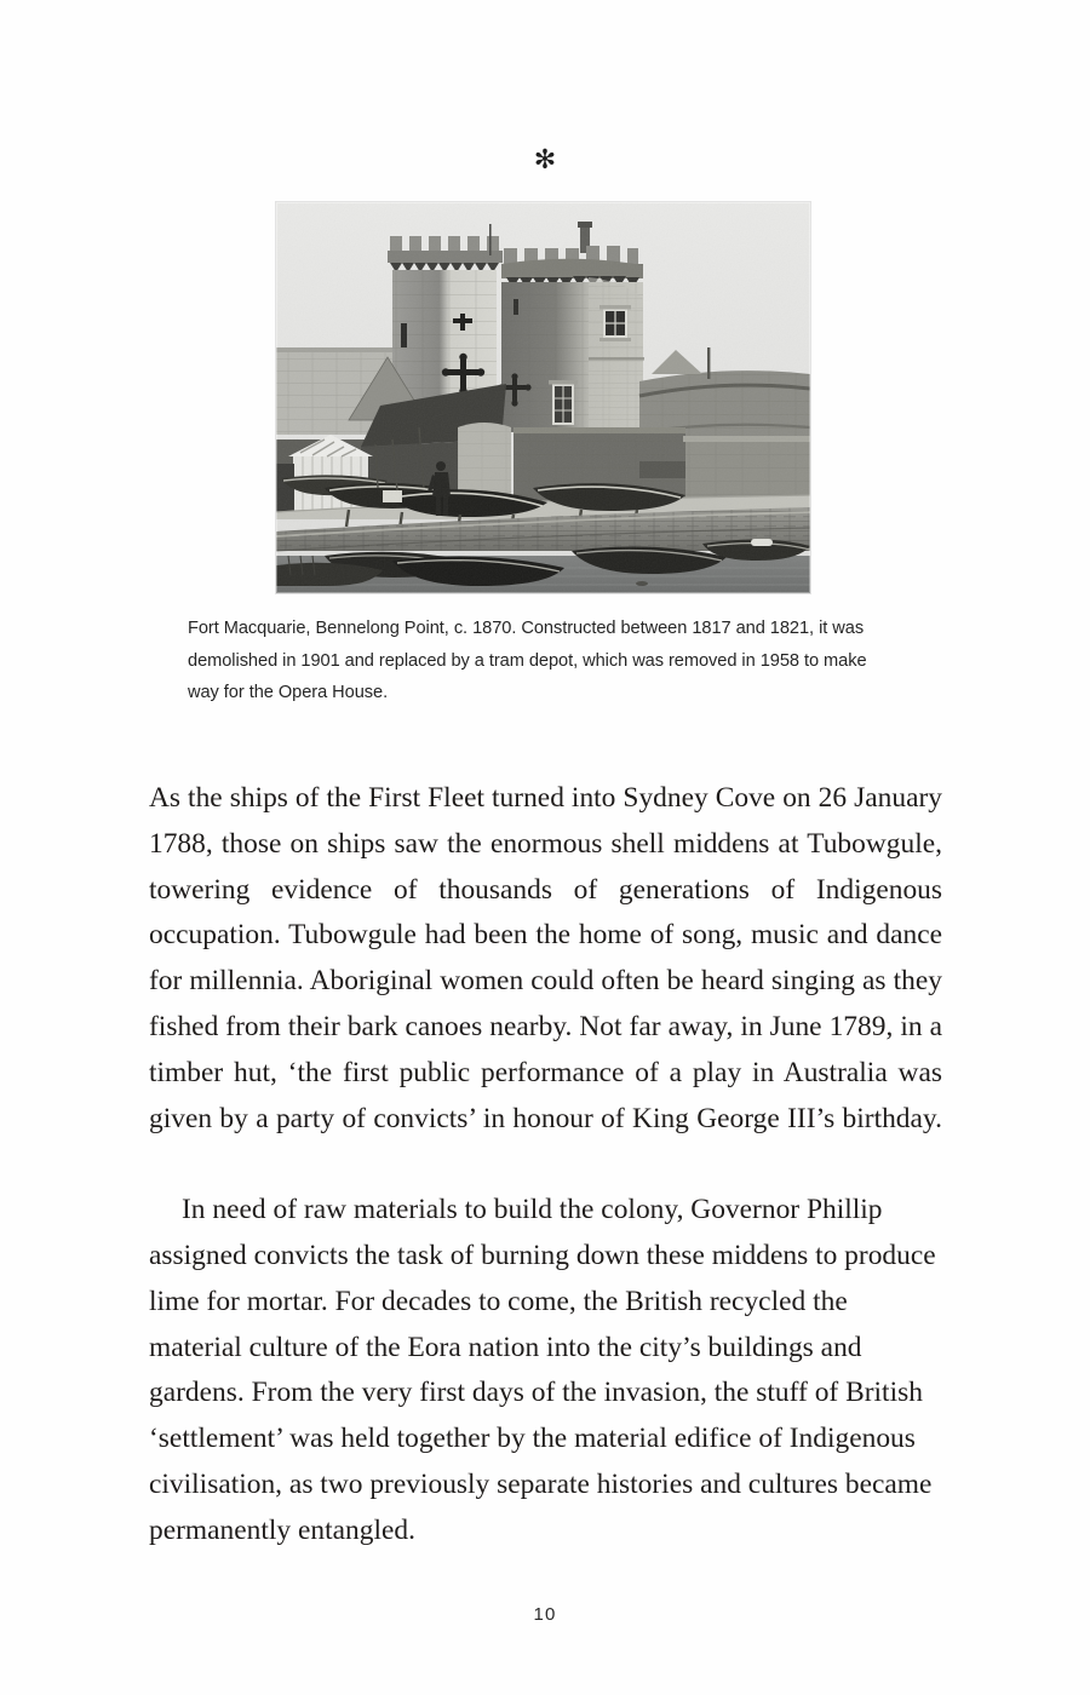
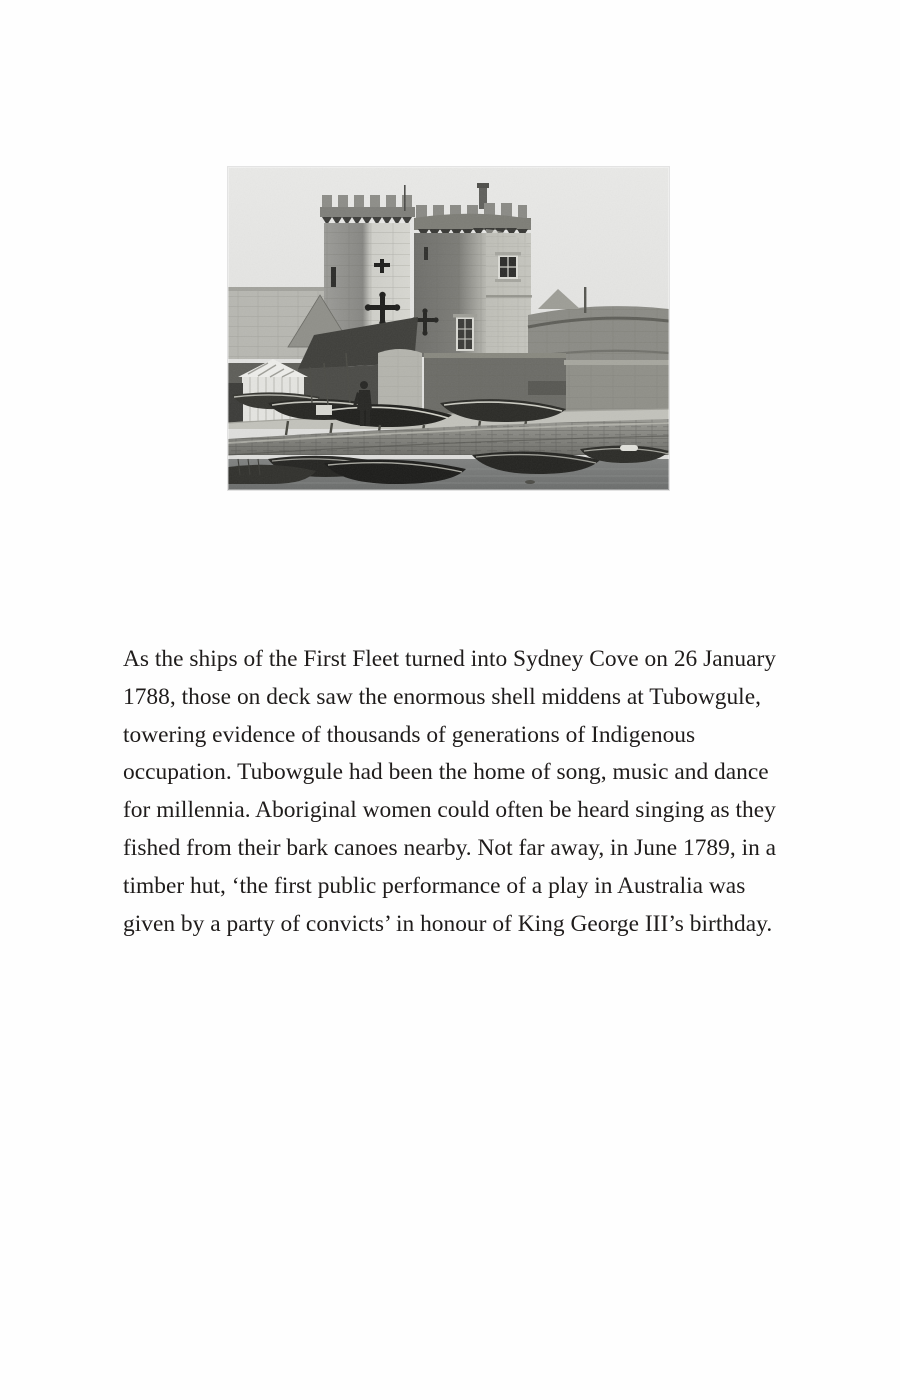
- ✻
- Fort Macquarie, Bennelong Point, c. 1870. Constructed between 1817 and 1821, it was demolished in 1901 and replaced by a tram depot, which was removed in 1958 to make way for the Opera House.
- As the ships of the First Fleet turned into Sydney Cove on 26 January 1788, those on ships saw the enormous shell middens at Tubowgule, towering evidence of thousands of generations of Indigenous occupation. Tubowgule had been the home of song, music and dance for millennia. Aboriginal women could often be heard singing as they fished from their bark canoes nearby. Not far away, in June 1789, in a timber hut, ‘the first public performance of a play in Australia was given by a party of convicts’ in honour of King George III’s birthday.
+ As the ships of the First Fleet turned into Sydney Cove on 26 January 1788, those on deck saw the enormous shell middens at Tubowgule, towering evidence of thousands of generations of Indigenous occupation. Tubowgule had been the home of song, music and dance for millennia. Aboriginal women could often be heard singing as they fished from their bark canoes nearby. Not far away, in June 1789, in a timber hut, ‘the first public performance of a play in Australia was given by a party of convicts’ in honour of King George III’s birthday.
- In need of raw materials to build the colony, Governor Phillip assigned convicts the task of burning down these middens to produce lime for mortar. For decades to come, the British recycled the material culture of the Eora nation into the city’s buildings and gardens. From the very first days of the invasion, the stuff of British ‘settlement’ was held together by the material edifice of Indigenous civilisation, as two previously separate histories and cultures became permanently entangled.
- 10
